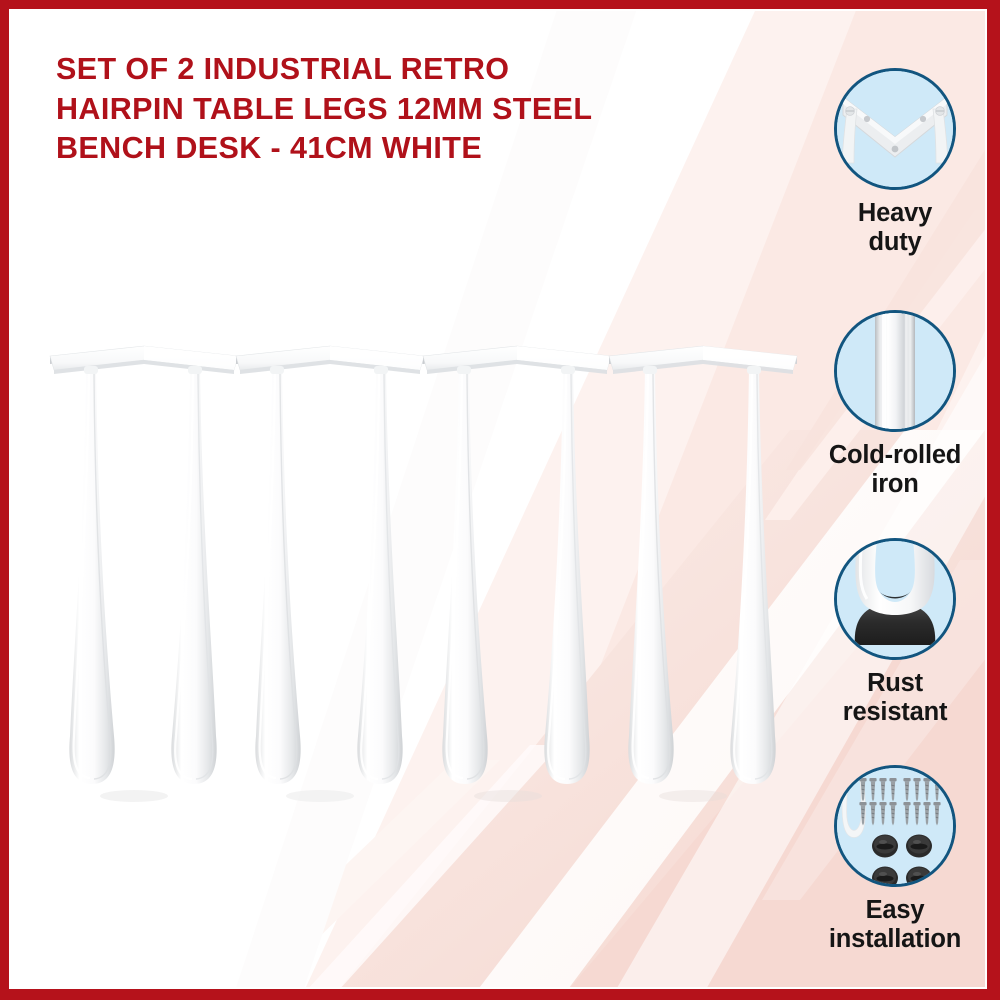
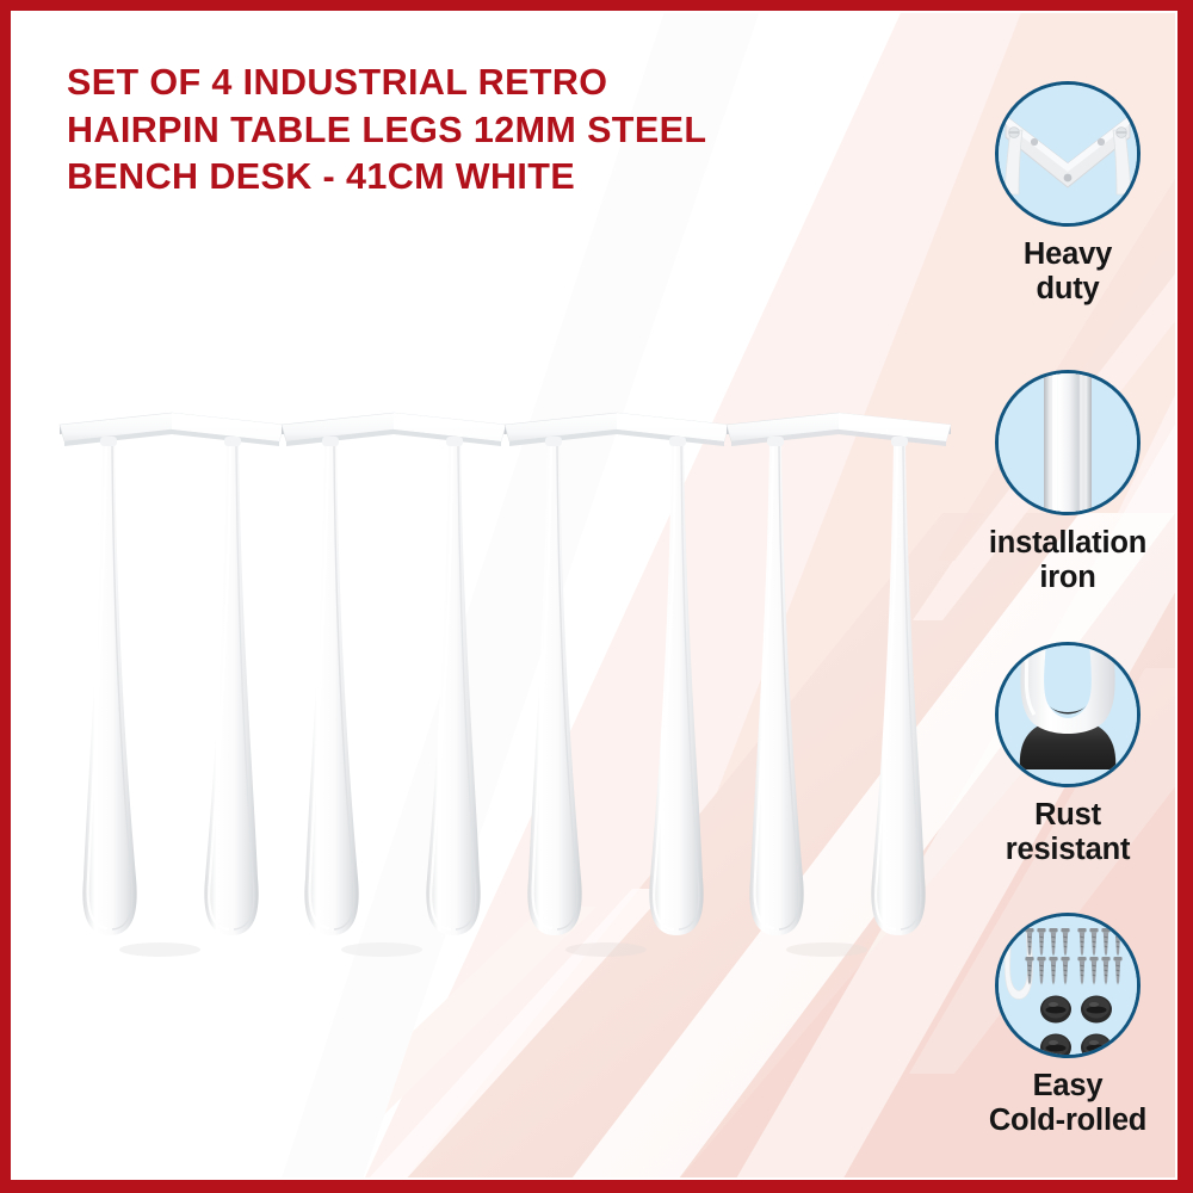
- SET OF 2 INDUSTRIAL RETRO
+ SET OF 4 INDUSTRIAL RETRO
  HAIRPIN TABLE LEGS 12MM STEEL
  BENCH DESK - 41CM WHITE
  Heavy
  duty
- Cold-rolled
+ installation
  iron
  Rust
  resistant
  Easy
- installation
+ Cold-rolled
